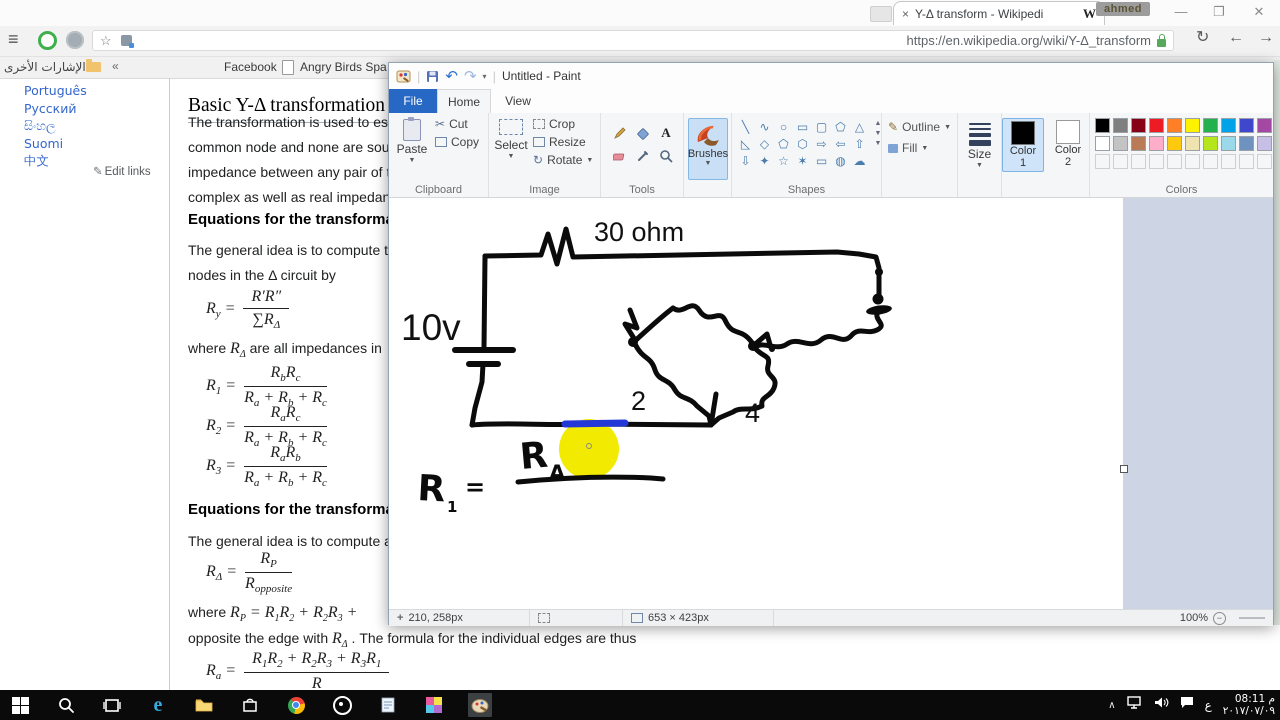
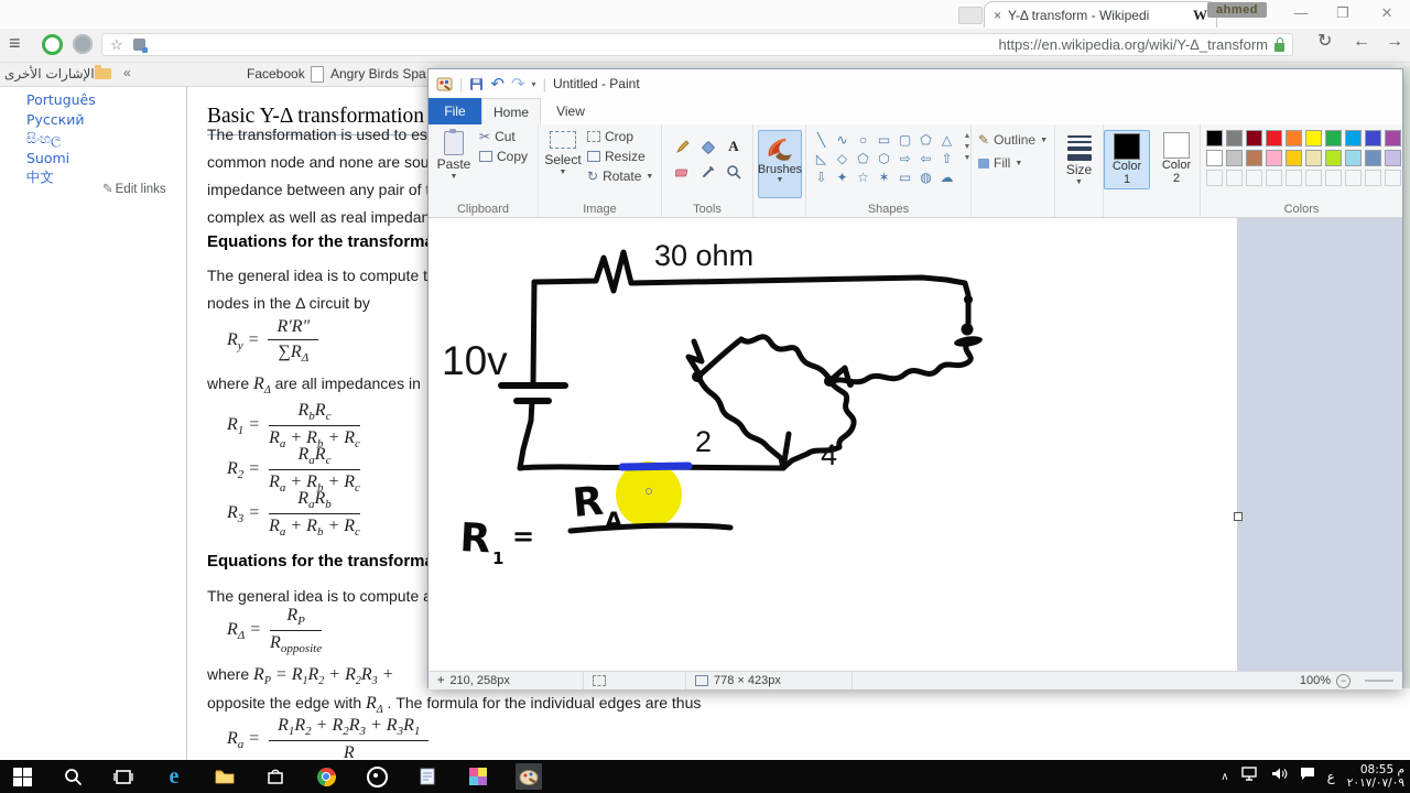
  ×
  Y-Δ transform - Wikipedi
  W
  ahmed
  —
  ❐
  ✕
  ≡
  ☆
  https://en.wikipedia.org/wiki/Y-Δ_transform
  ↻
  ←
  →
  الإشارات الأخرى
  «
  Facebook
  Angry Birds Spa
  Português
  Русский
  සිංහල
  Suomi
  中文
  ✎ Edit links
  Basic Y-Δ transformation
  The transformation is used to es
  common node and none are sou
  impedance between any pair of
  complex as well as real impedan
  Equations for the transform
  The general idea is to compute t
  nodes in the Δ circuit by
  Ry =
  R′R″
  ∑RΔ
  where RΔ are all impedances in
  R1 =
  RbRc
  Ra + Rb + Rc
  R2 =
  RaRc
  Ra + Rb + Rc
  R3 =
  RaRb
  Ra + Rb + Rc
  Equations for the transform
  The general idea is to compute
  RΔ =
  RP
  Ropposite
  where RP = R1R2 + R2R3 +
  opposite the edge with RΔ . The formula for the individual edges are thus
  Ra =
  R1R2 + R2R3 + R3R1
  R
  |
  ↶
  ↷
  ▾
  |
  Untitled - Paint
  File
  Home
  View
  Paste
  ✂
  Cut
  Copy
  Clipboard
  Select
  Crop
  Resize
  ↻
  Rotate
  Image
  A
  Tools
  Brushes
  ╲
  ∿
  ○
  ▭
  ▢
  ⬠
  △
  ◺
  ◇
  ⬠
  ⬡
  ⇨
  ⇦
  ⇧
  ⇩
  ✦
  ☆
  ✶
  ▭
  ◍
  ☁
  Shapes
  ✎
  Outline
  Fill
  Size
  Color 1
  Color 2
  Colors
  30 ohm
  10v
  2
  4
  A
  1
  =
  +
  210, 258px
- 653 × 423px
+ 778 × 423px
  100%
  −
  e
  ∧
  ع
- 08:11 م
+ 08:55 م
  ٢٠١٧/٠٧/٠٩
